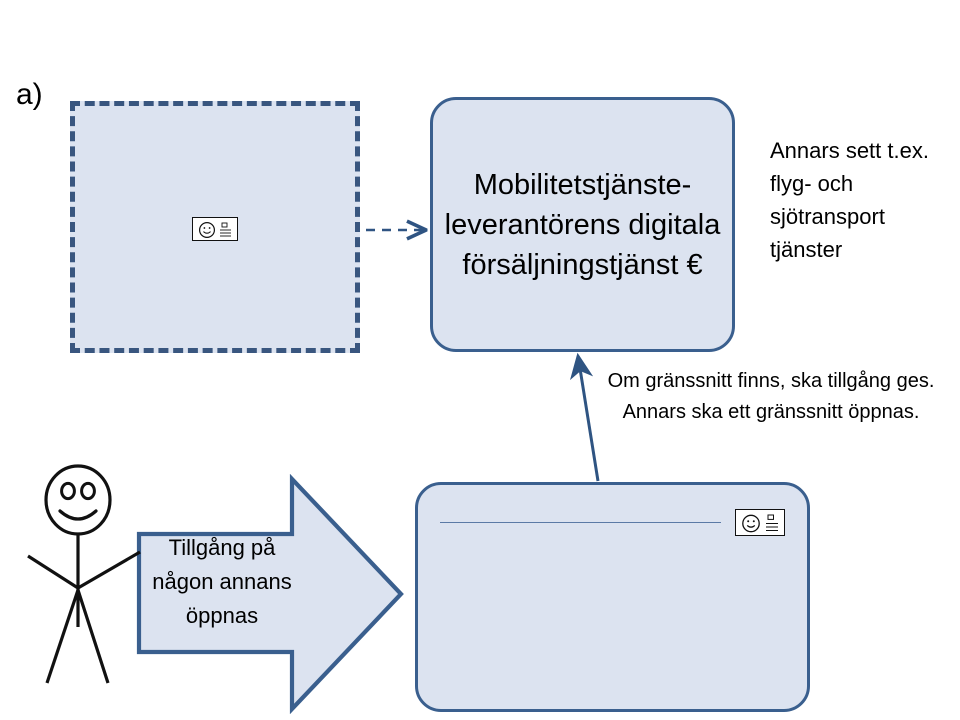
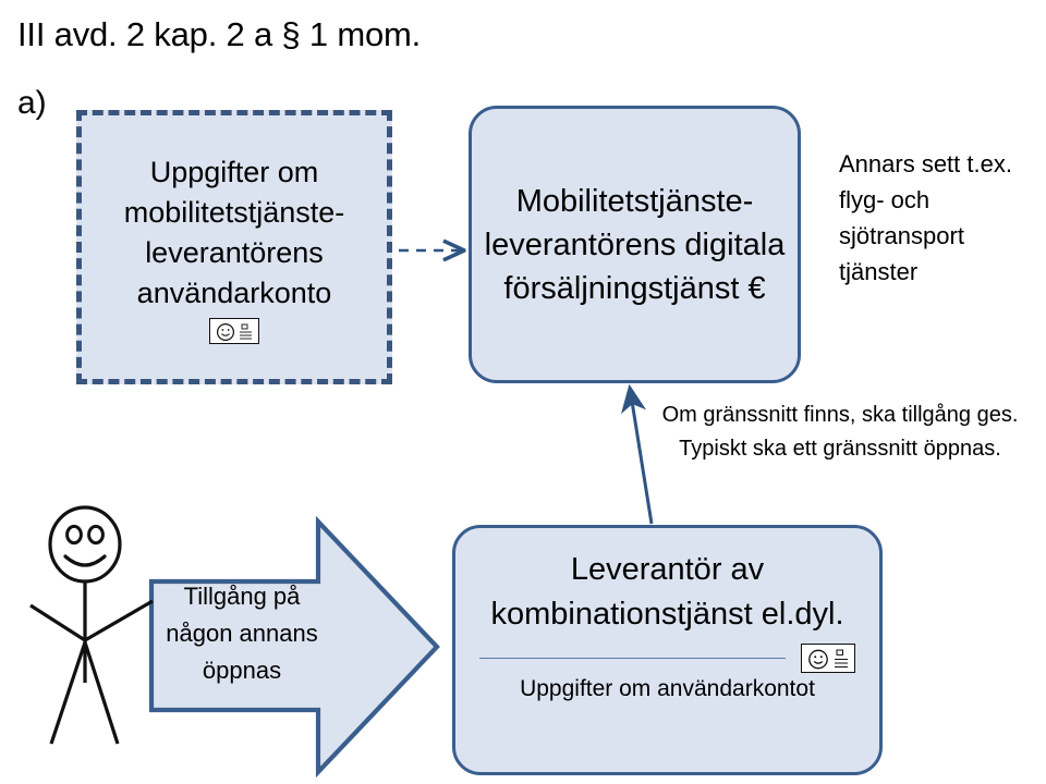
+ III avd. 2 kap. 2 a § 1 mom.
  a)
+ Uppgifter om mobilitetstjänste-leverantörens användarkonto
  Mobilitetstjänste-leverantörens digitala försäljningstjänst €
+ Leverantör av kombinationstjänst el.dyl.
+ Uppgifter om användarkontot
  Annars sett t.ex. flyg- och sjötransport tjänster
- Om gränssnitt finns, ska tillgång ges. Annars ska ett gränssnitt öppnas.
+ Om gränssnitt finns, ska tillgång ges. Typiskt ska ett gränssnitt öppnas.
  Tillgång på någon annans öppnas
